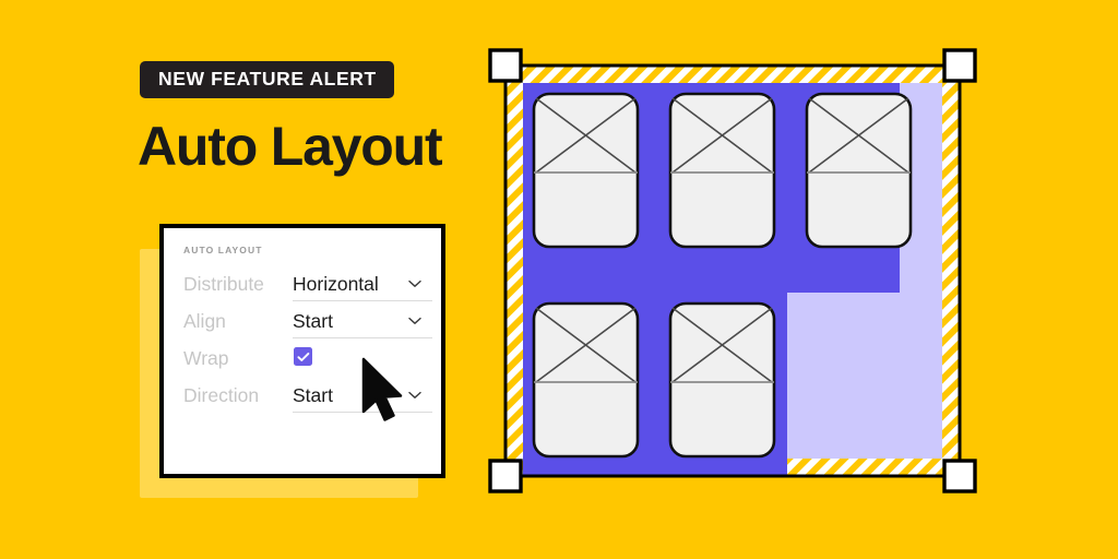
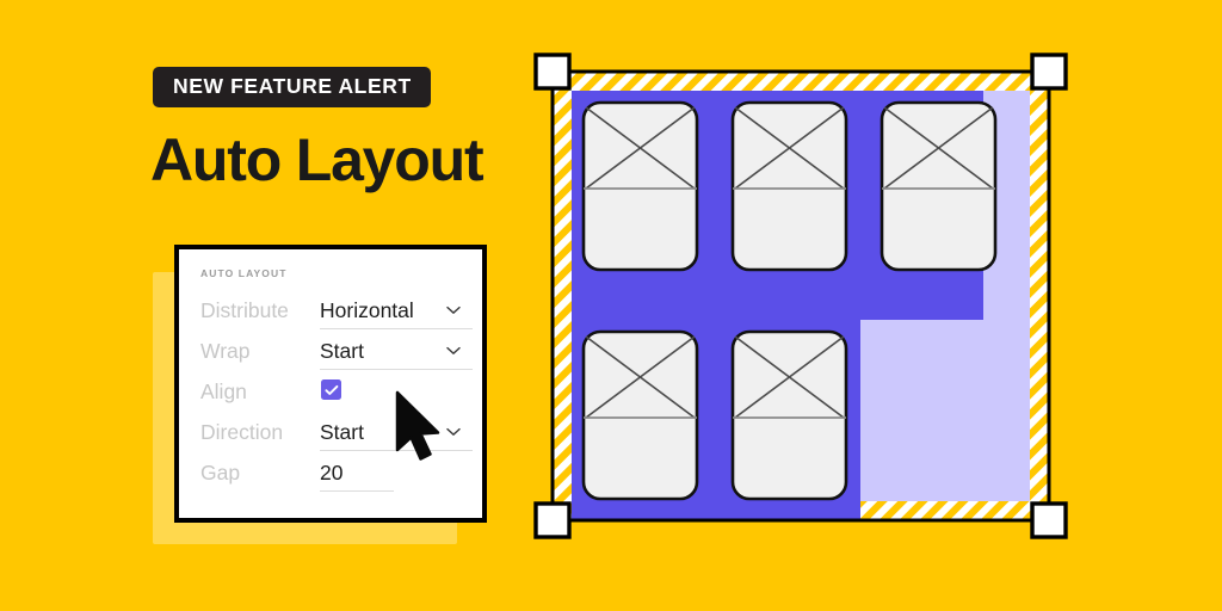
  NEW FEATURE ALERT
  Auto Layout
  AUTO LAYOUT
  Distribute
  Horizontal
- Align
+ Wrap
  Start
- Wrap
+ Align
  Direction
  Start
+ Gap
+ 20
